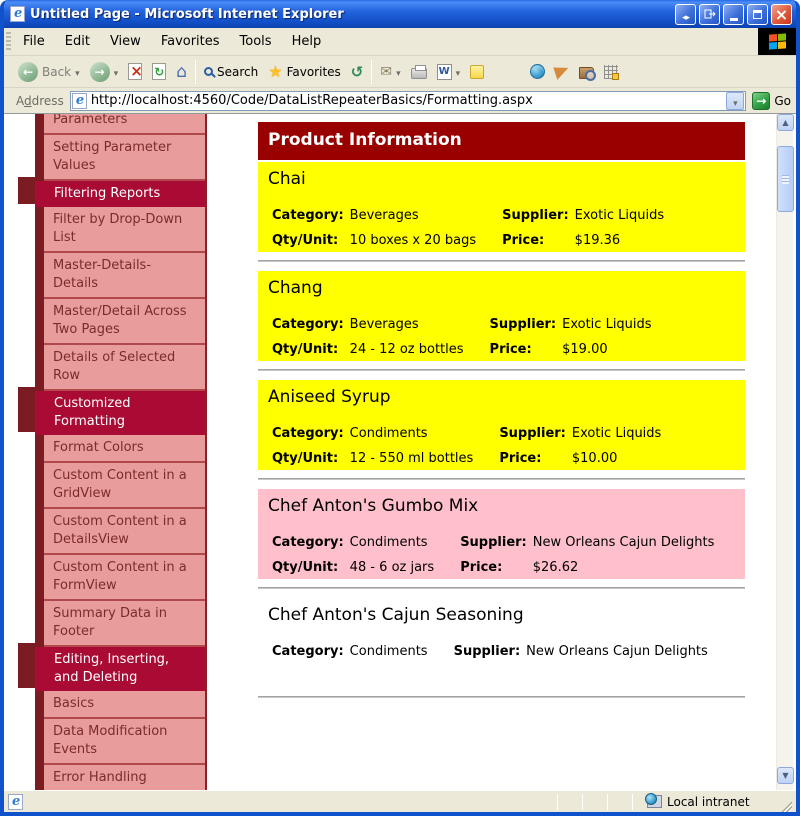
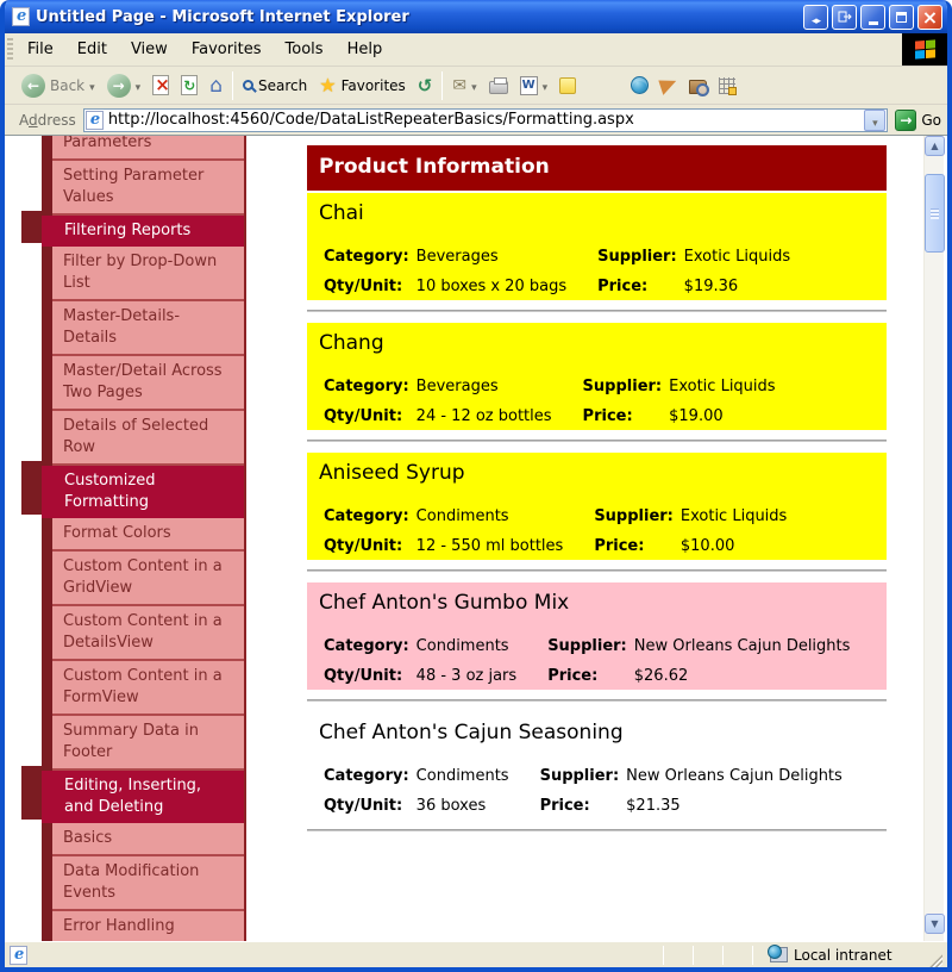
  Untitled Page - Microsoft Internet Explorer
  File
  Edit
  View
  Favorites
  Tools
  Help
  Back
  Search
  Favorites
  Address
  http://localhost:4560/Code/DataListRepeaterBasics/Formatting.aspx
  Go
  Parameters
  Setting Parameter Values
  Filtering Reports
  Filter by Drop-Down List
  Master-Details-Details
  Master/Detail Across Two Pages
  Details of Selected Row
  Customized Formatting
  Format Colors
  Custom Content in a GridView
  Custom Content in a DetailsView
  Custom Content in a FormView
  Summary Data in Footer
  Editing, Inserting, and Deleting
  Basics
  Data Modification Events
  Error Handling
  Product Information
  Chai
  Category:	Beverages	Supplier:	Exotic Liquids
  Qty/Unit:	10 boxes x 20 bags	Price:	$19.36
  Chang
  Category:	Beverages	Supplier:	Exotic Liquids
  Qty/Unit:	24 - 12 oz bottles	Price:	$19.00
  Aniseed Syrup
  Category:	Condiments	Supplier:	Exotic Liquids
  Qty/Unit:	12 - 550 ml bottles	Price:	$10.00
  Chef Anton's Gumbo Mix
  Category:	Condiments	Supplier:	New Orleans Cajun Delights
- Qty/Unit:	48 - 6 oz jars	Price:	$26.62
+ Qty/Unit:	48 - 3 oz jars	Price:	$26.62
  Chef Anton's Cajun Seasoning
  Category:	Condiments	Supplier:	New Orleans Cajun Delights
+ Qty/Unit:	36 boxes	Price:	$21.35
  Local intranet
